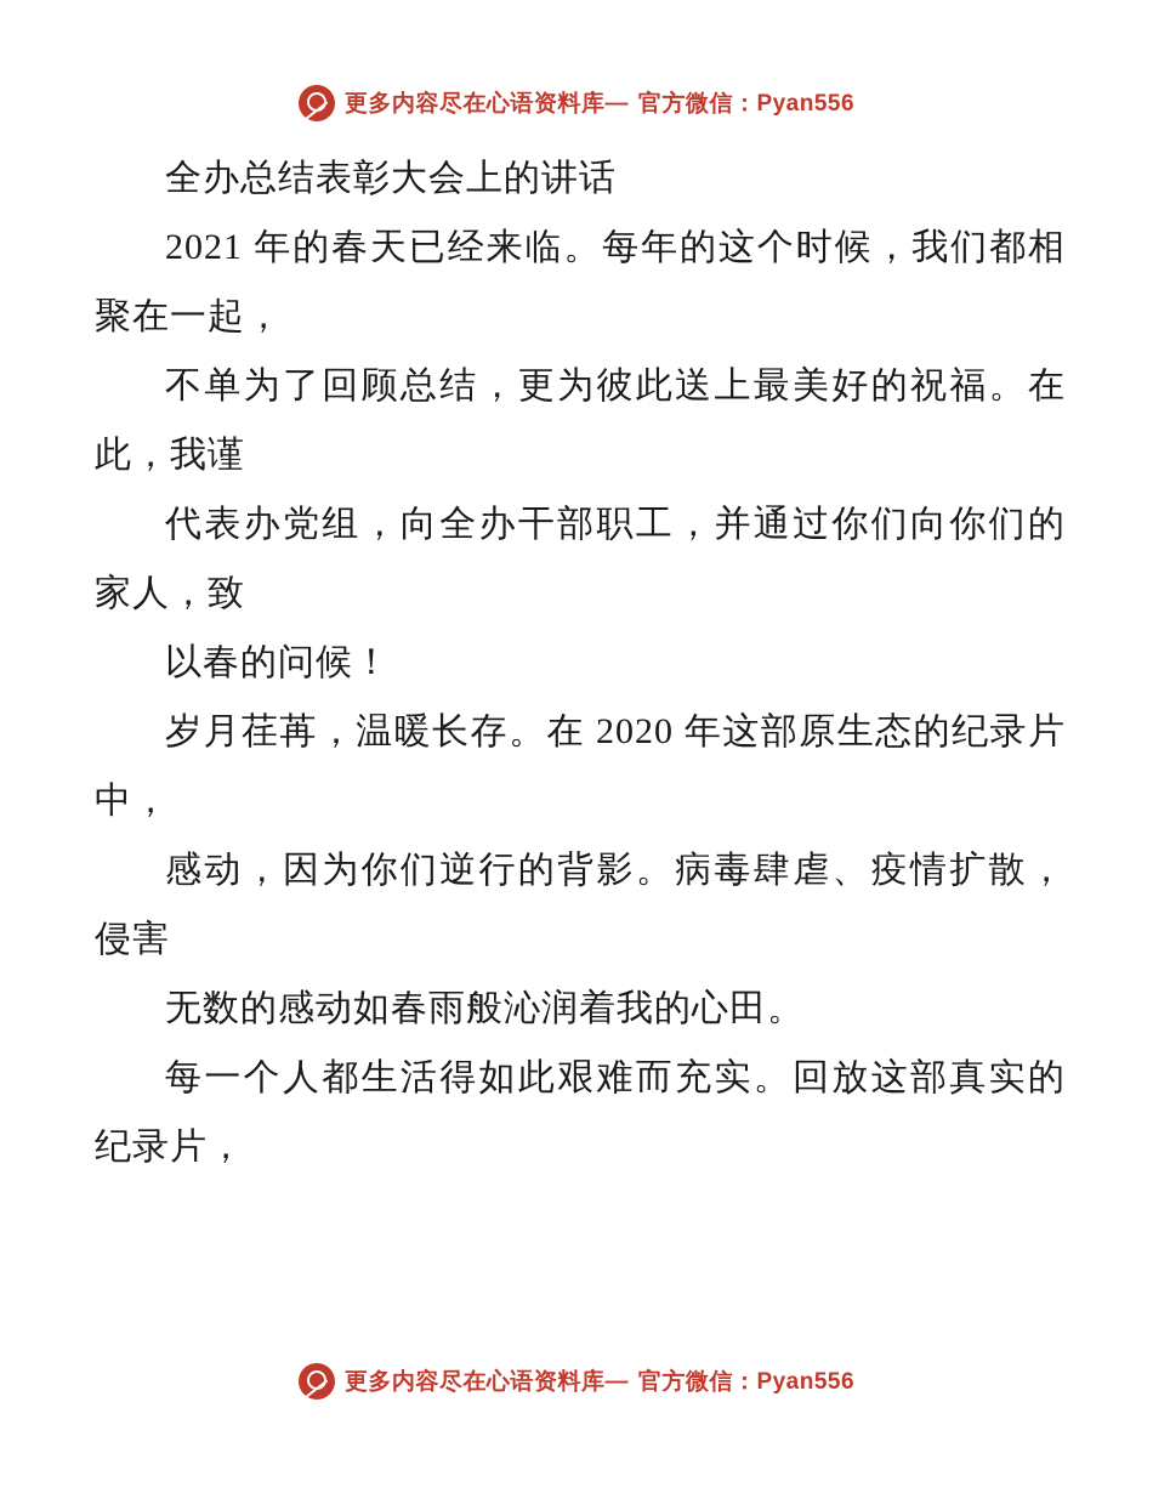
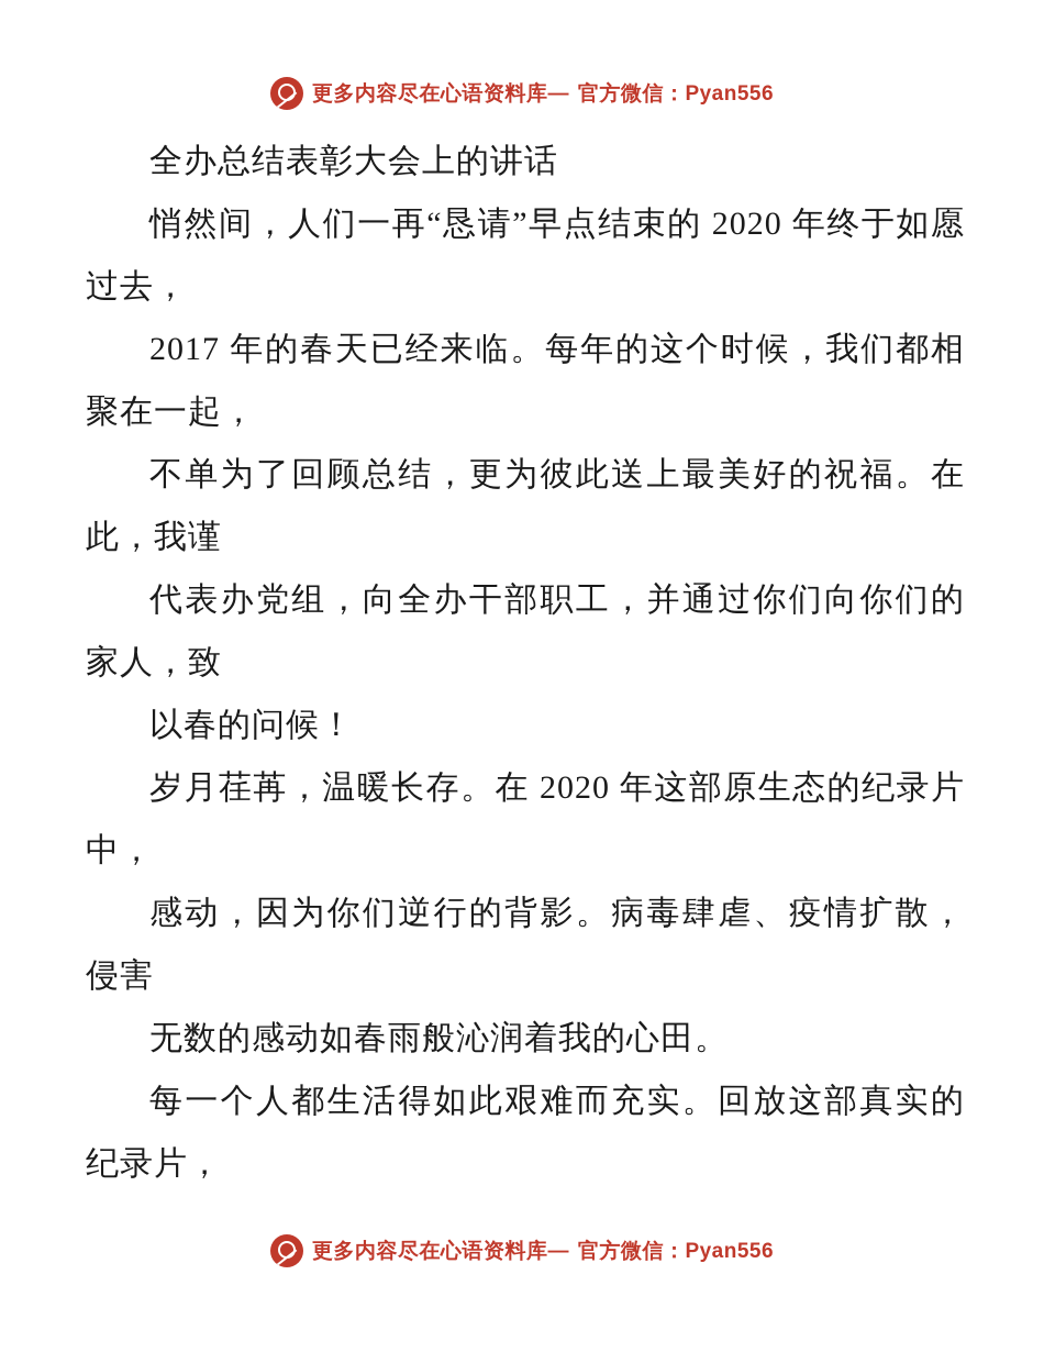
  更多内容尽在心语资料库—
  官方微信：Pyan556
  全办总结表彰大会上的讲话
+ 悄然间，人们一再“恳请”早点结束的 2020 年终于如愿过去，
- 2021 年的春天已经来临。每年的这个时候，我们都相聚在一起，
+ 2017 年的春天已经来临。每年的这个时候，我们都相聚在一起，
  不单为了回顾总结，更为彼此送上最美好的祝福。在此，我谨
  代表办党组，向全办干部职工，并通过你们向你们的家人，致
  以春的问候！
  岁月荏苒，温暖长存。在 2020 年这部原生态的纪录片中，
  感动，因为你们逆行的背影。病毒肆虐、疫情扩散，侵害
  无数的感动如春雨般沁润着我的心田。
  每一个人都生活得如此艰难而充实。回放这部真实的纪录片，
  更多内容尽在心语资料库—
  官方微信：Pyan556
